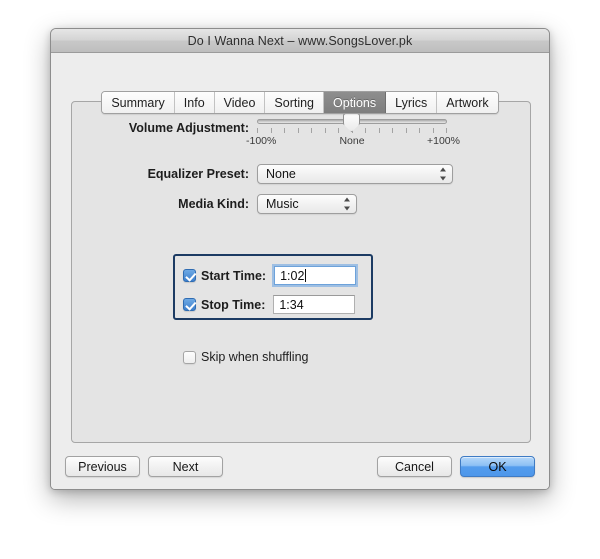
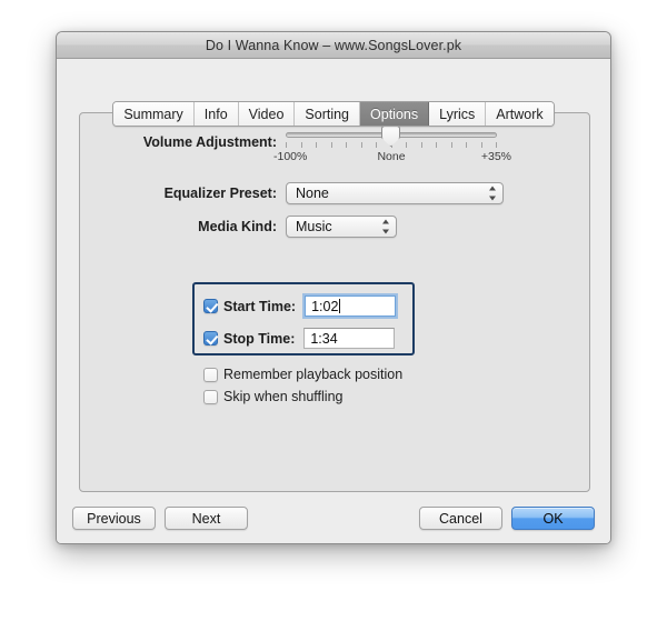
- Do I Wanna Next – www.SongsLover.pk
+ Do I Wanna Know – www.SongsLover.pk
  Summary
  Info
  Video
  Sorting
  Options
  Lyrics
  Artwork
  Volume Adjustment:
  -100%
  None
- +100%
+ +35%
  Equalizer Preset:
  None
  Media Kind:
  Music
  Start Time:
  1:02
  Stop Time:
  1:34
+ Remember playback position
  Skip when shuffling
  Previous
  Next
  Cancel
  OK
